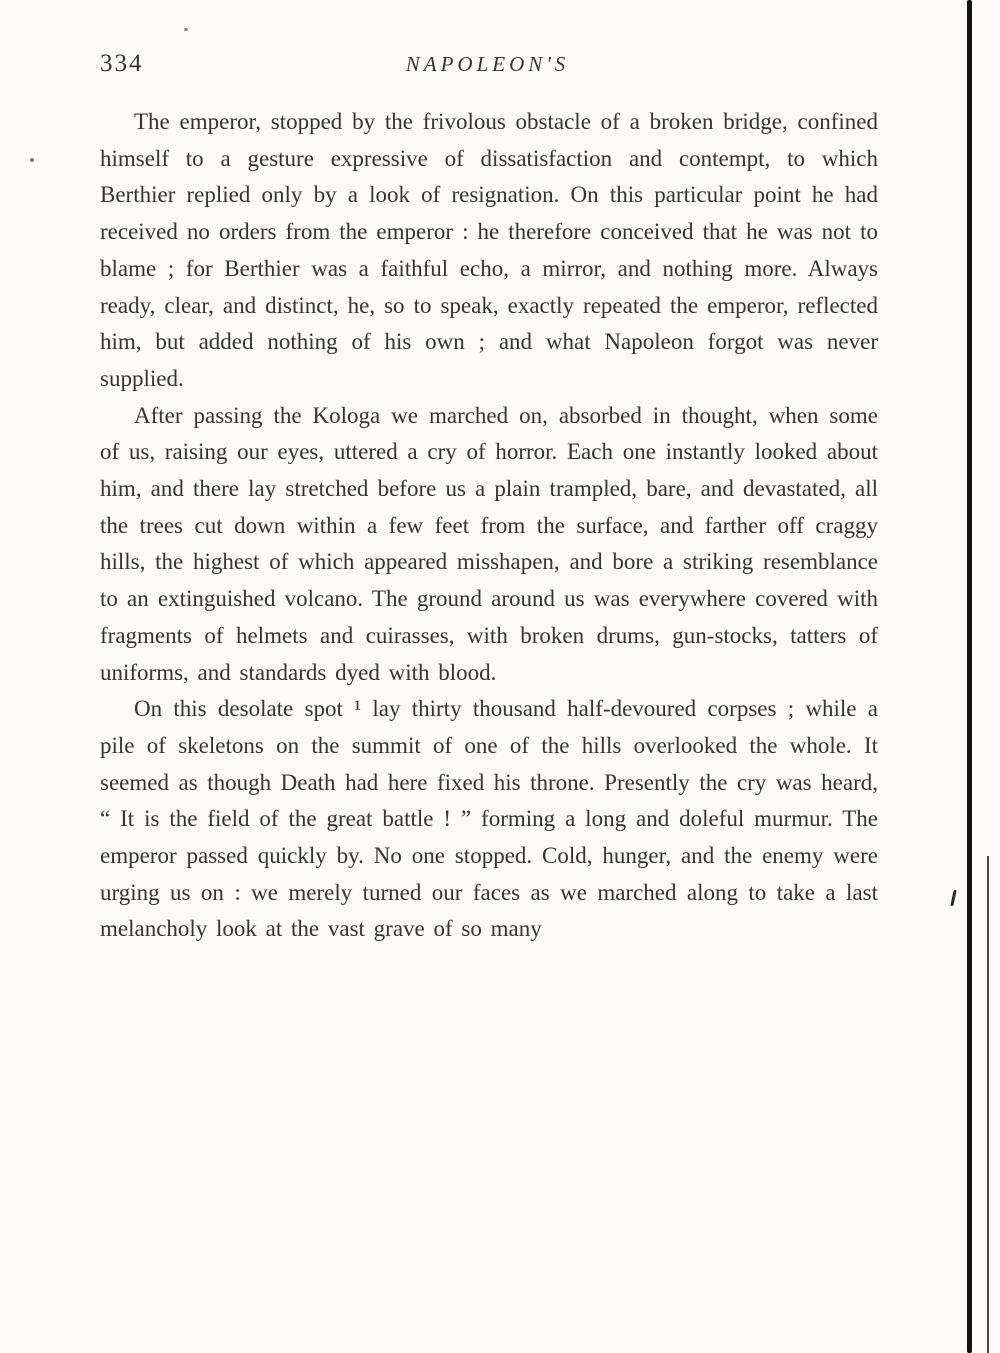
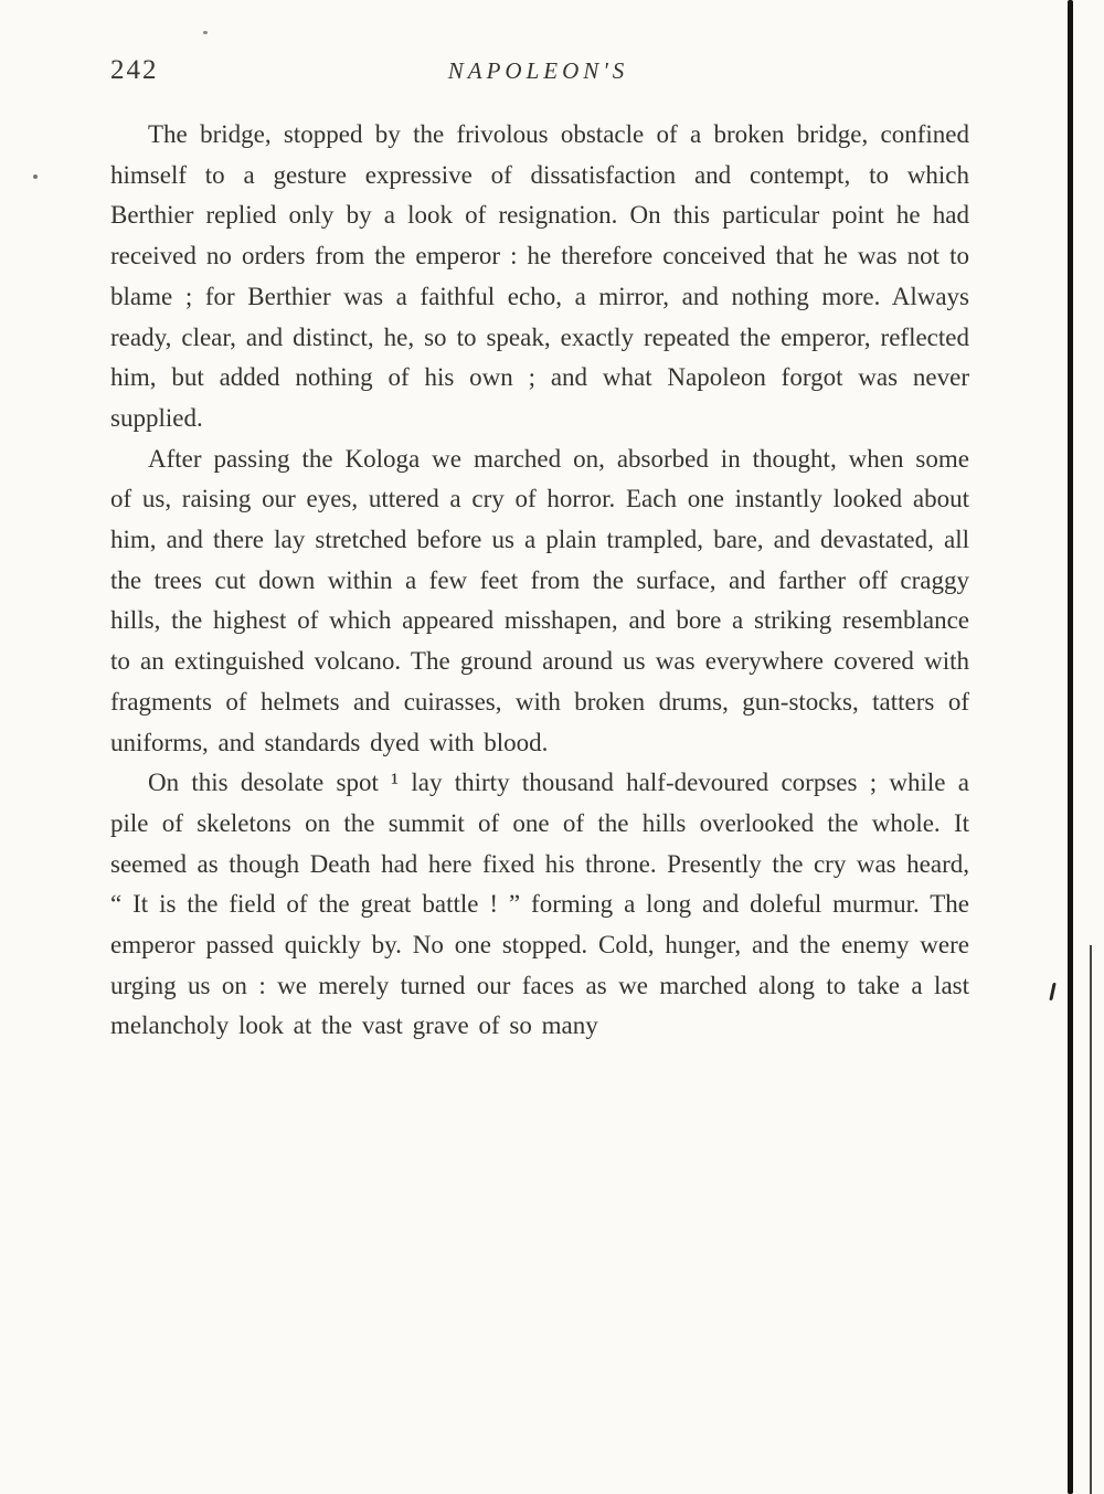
- 334
+ 242
  NAPOLEON'S
- The emperor, stopped by the frivolous obstacle of a broken bridge, confined himself to a gesture expressive of dissatisfaction and contempt, to which Berthier replied only by a look of resignation. On this particular point he had received no orders from the emperor : he therefore conceived that he was not to blame ; for Berthier was a faithful echo, a mirror, and nothing more. Always ready, clear, and distinct, he, so to speak, exactly repeated the emperor, reflected him, but added nothing of his own ; and what Napoleon forgot was never supplied.
+ The bridge, stopped by the frivolous obstacle of a broken bridge, confined himself to a gesture expressive of dissatisfaction and contempt, to which Berthier replied only by a look of resignation. On this particular point he had received no orders from the emperor : he therefore conceived that he was not to blame ; for Berthier was a faithful echo, a mirror, and nothing more. Always ready, clear, and distinct, he, so to speak, exactly repeated the emperor, reflected him, but added nothing of his own ; and what Napoleon forgot was never supplied.
  After passing the Kologa we marched on, absorbed in thought, when some of us, raising our eyes, uttered a cry of horror. Each one instantly looked about him, and there lay stretched before us a plain trampled, bare, and devastated, all the trees cut down within a few feet from the surface, and farther off craggy hills, the highest of which appeared misshapen, and bore a striking resemblance to an extinguished volcano. The ground around us was everywhere covered with fragments of helmets and cuirasses, with broken drums, gun-stocks, tatters of uniforms, and standards dyed with blood.
  On this desolate spot ¹ lay thirty thousand half-devoured corpses ; while a pile of skeletons on the summit of one of the hills overlooked the whole. It seemed as though Death had here fixed his throne. Presently the cry was heard, “ It is the field of the great battle ! ” forming a long and doleful murmur. The emperor passed quickly by. No one stopped. Cold, hunger, and the enemy were urging us on : we merely turned our faces as we marched along to take a last melancholy look at the vast grave of so many
